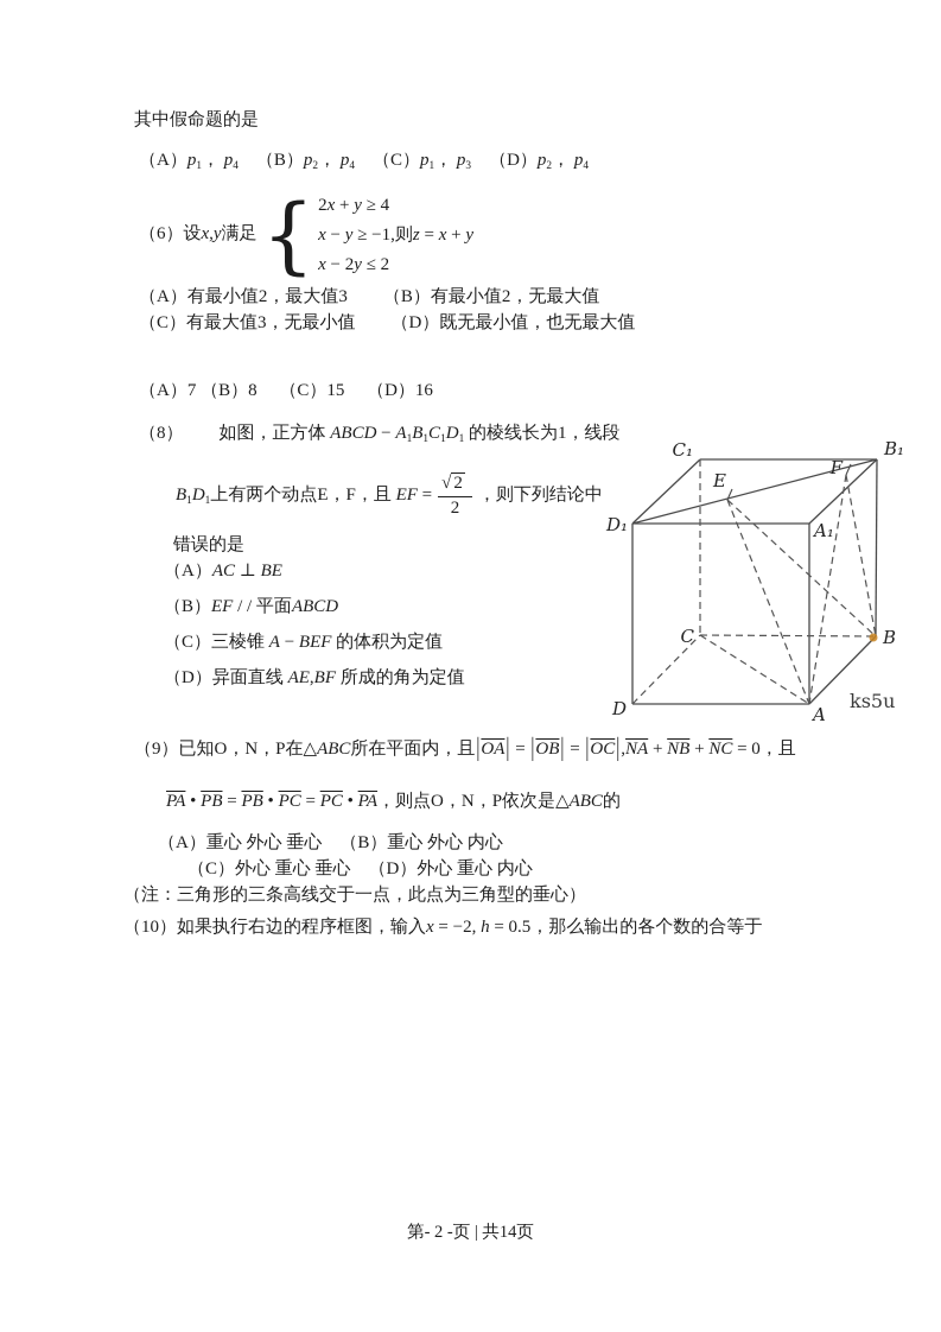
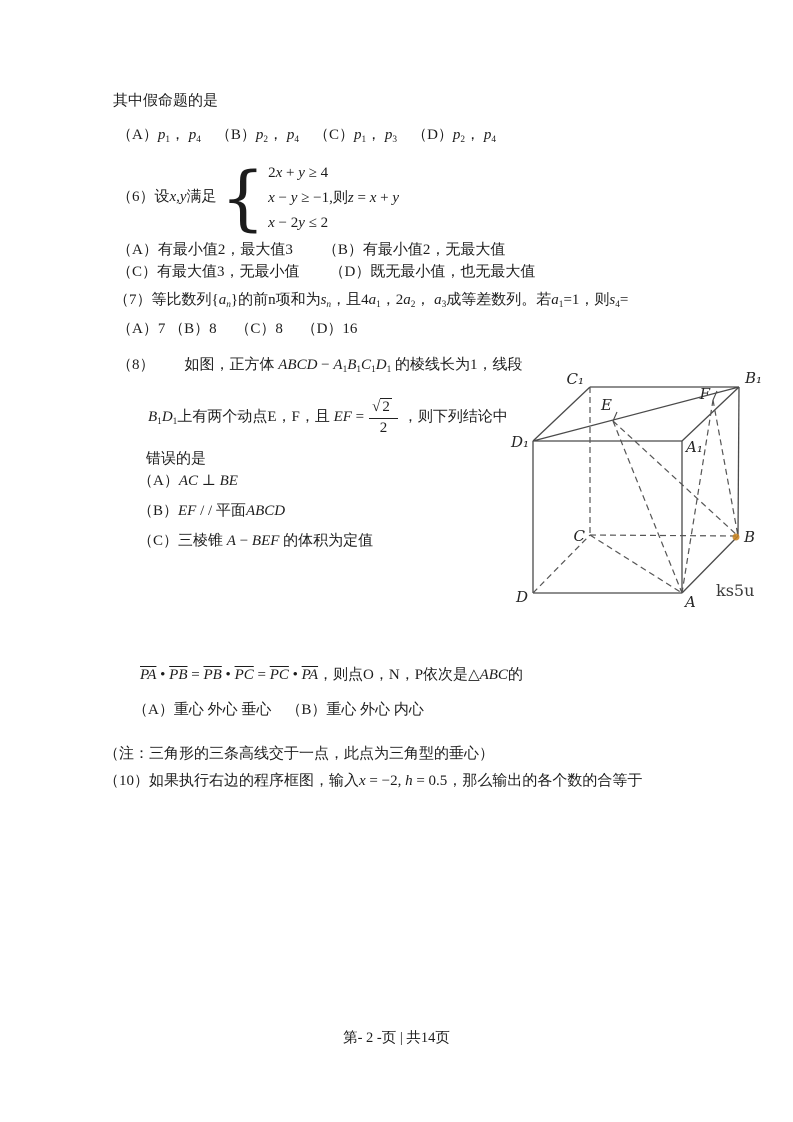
  其中假命题的是
  （A）p1， p4 （B）p2， p4 （C）p1， p3 （D）p2， p4
  （6）设x,y满足
  {
  2x + y ≥ 4
  x − y ≥ −1,则z = x + y
  x − 2y ≤ 2
  （A）有最小值2，最大值3 （B）有最小值2，无最大值
  （C）有最大值3，无最小值 （D）既无最小值，也无最大值
+ （7）等比数列{an}的前n项和为sn，且4a1，2a2， a3成等差数列。若a1=1，则s4=
- （A）7 （B）8 （C）15 （D）16
+ （A）7 （B）8 （C）8 （D）16
  （8） 如图，正方体 ABCD − A1B1C1D1 的棱线长为1，线段
  B1D1上有两个动点E，F，且 EF =
  √ 2
  2
  ，则下列结论中
  错误的是
  （A）AC ⊥ BE
  （B）EF / / 平面ABCD
  （C）三棱锥 A − BEF 的体积为定值
- （D）异面直线 AE,BF 所成的角为定值
  D₁
  C₁
  B₁
  A₁
  E
  F
  C
  B
  D
  A
  ks5u
- （9）已知O，N，P在△ABC所在平面内，且|OA| = |OB| = |OC|,NA + NB + NC = 0，且
  PA • PB = PB • PC = PC • PA，则点O，N，P依次是△ABC的
  （A）重心 外心 垂心 （B）重心 外心 内心
- （C）外心 重心 垂心 （D）外心 重心 内心
  （注：三角形的三条高线交于一点，此点为三角型的垂心）
  （10）如果执行右边的程序框图，输入x = −2, h = 0.5，那么输出的各个数的合等于
  第- 2 -页 | 共14页
